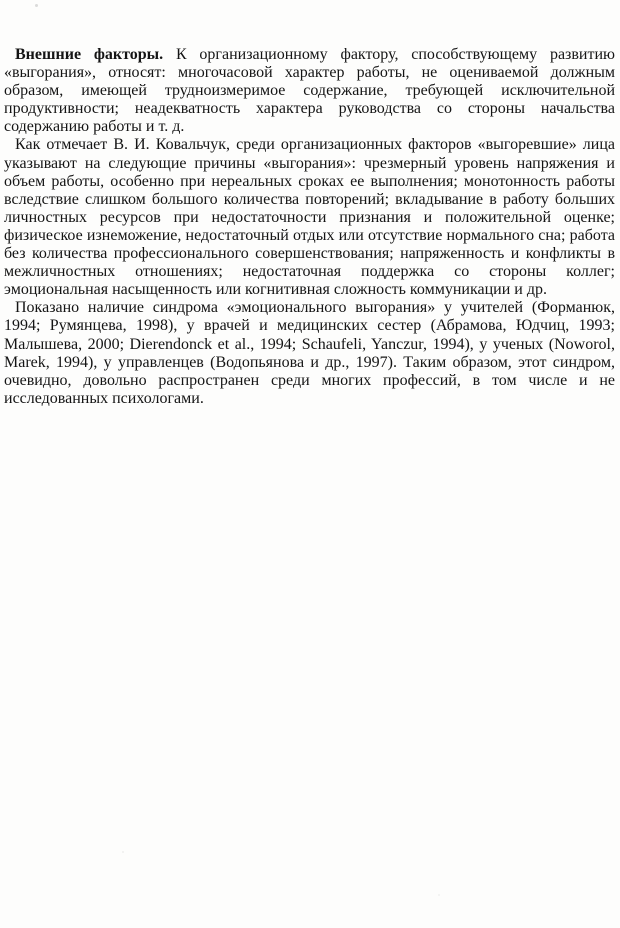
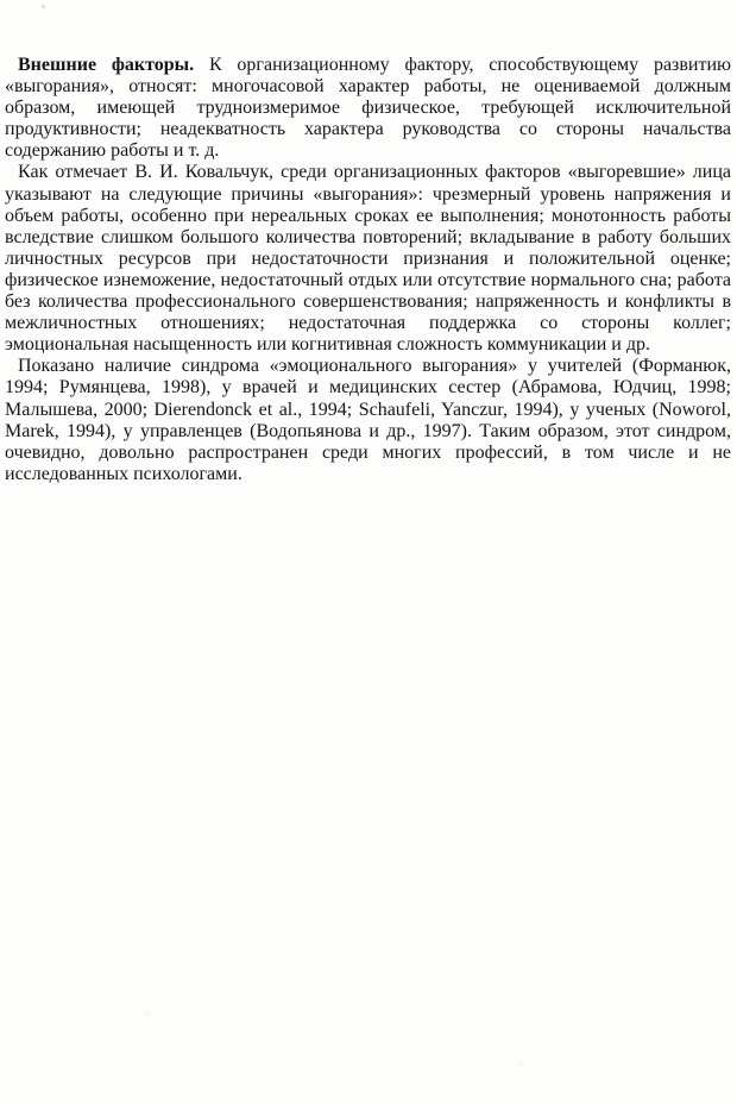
- Внешние факторы. К организационному фактору, способствующему развитию «выгорания», относят: многочасовой характер работы, не оцениваемой должным образом, имеющей трудноизмеримое содержание, требующей исключительной продуктивности; неадекватность характера руководства со стороны начальства содержанию работы и т. д.
+ Внешние факторы. К организационному фактору, способствующему развитию «выгорания», относят: многочасовой характер работы, не оцениваемой должным образом, имеющей трудноизмеримое физическое, требующей исключительной продуктивности; неадекватность характера руководства со стороны начальства содержанию работы и т. д.
  Как отмечает В. И. Ковальчук, среди организационных факторов «выгоревшие» лица указывают на следующие причины «выгорания»: чрезмерный уровень напряжения и объем работы, особенно при нереальных сроках ее выполнения; монотонность работы вследствие слишком большого количества повторений; вкладывание в работу больших личностных ресурсов при недостаточности признания и положительной оценке; физическое изнеможение, недостаточный отдых или отсутствие нормального сна; работа без количества профессионального совершенствования; напряженность и конфликты в межличностных отношениях; недостаточная поддержка со стороны коллег; эмоциональная насыщенность или когнитивная сложность коммуникации и др.
- Показано наличие синдрома «эмоционального выгорания» у учителей (Форманюк, 1994; Румянцева, 1998), у врачей и медицинских сестер (Абрамова, Юдчиц, 1993; Малышева, 2000; Dierendonck et al., 1994; Schaufeli, Yanczur, 1994), у ученых (Noworol, Marek, 1994), у управленцев (Водопьянова и др., 1997). Таким образом, этот синдром, очевидно, довольно распространен среди многих профессий, в том числе и не исследованных психологами.
+ Показано наличие синдрома «эмоционального выгорания» у учителей (Форманюк, 1994; Румянцева, 1998), у врачей и медицинских сестер (Абрамова, Юдчиц, 1998; Малышева, 2000; Dierendonck et al., 1994; Schaufeli, Yanczur, 1994), у ученых (Noworol, Marek, 1994), у управленцев (Водопьянова и др., 1997). Таким образом, этот синдром, очевидно, довольно распространен среди многих профессий, в том числе и не исследованных психологами.
